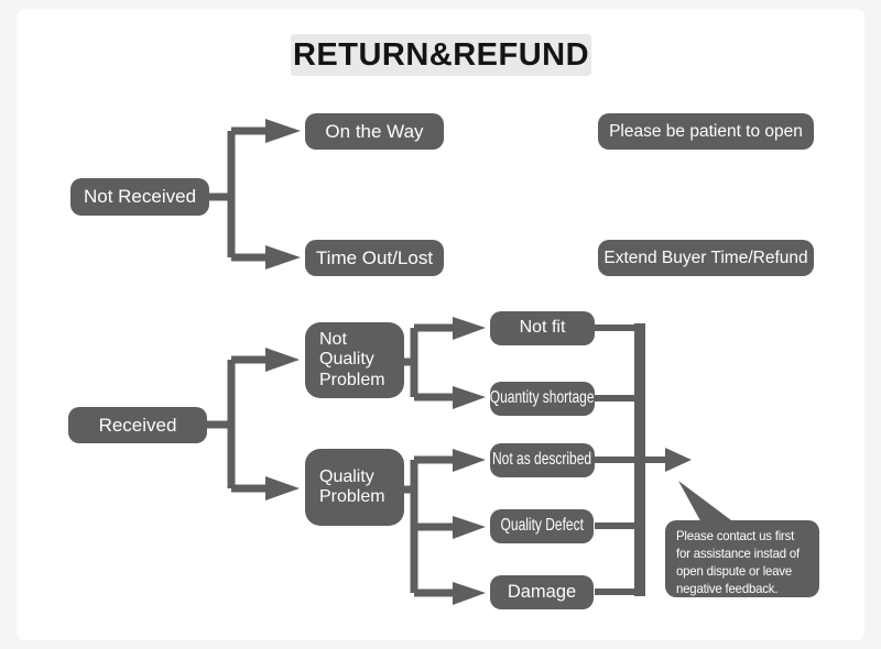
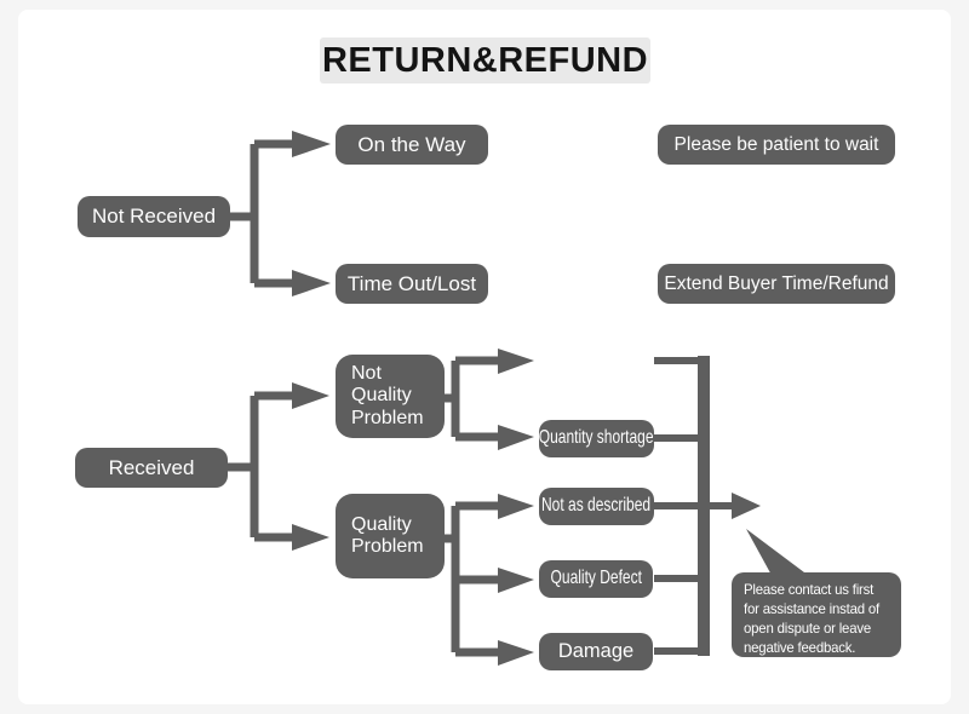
  RETURN&REFUND
  Not Received
  On the Way
- Please be patient to open
+ Please be patient to wait
  Time Out/Lost
  Extend Buyer Time/Refund
  Received
  Not Quality Problem
  Quality Problem
- Not fit
  Quantity shortage
  Not as described
  Quality Defect
  Damage
  Please contact us first
  for assistance instad of
  open dispute or leave
  negative feedback.
